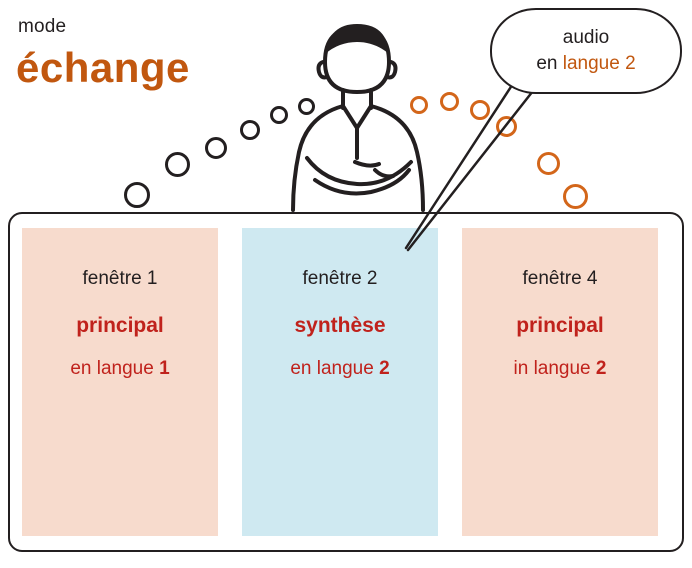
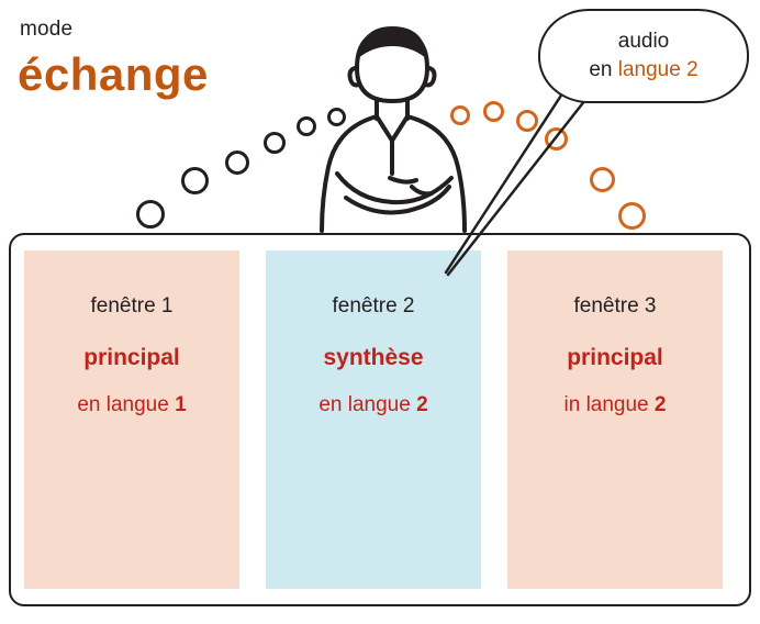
  mode
  échange
  audio
  en langue 2
  fenêtre 1
  principal
  en langue 1
  fenêtre 2
  synthèse
  en langue 2
- fenêtre 4
+ fenêtre 3
  principal
  in langue 2
